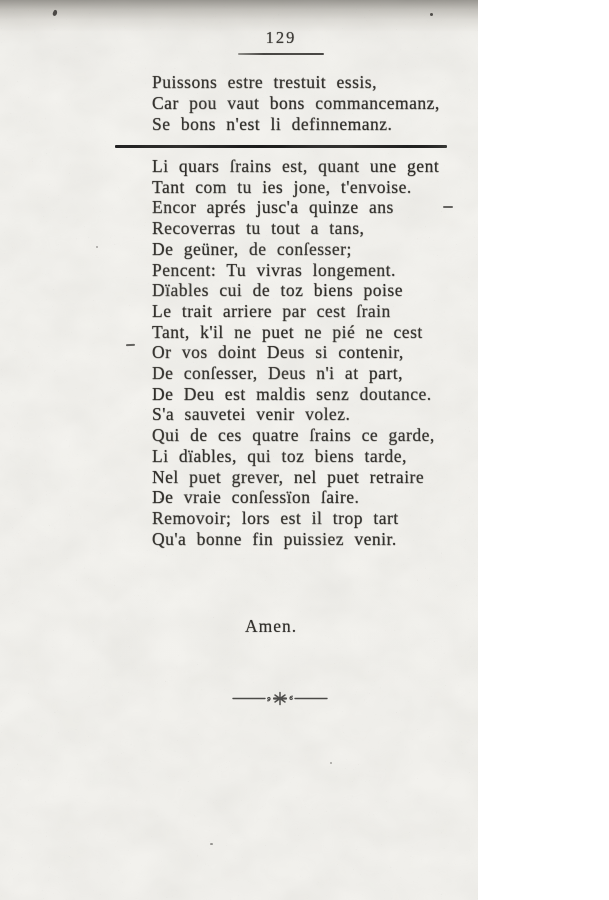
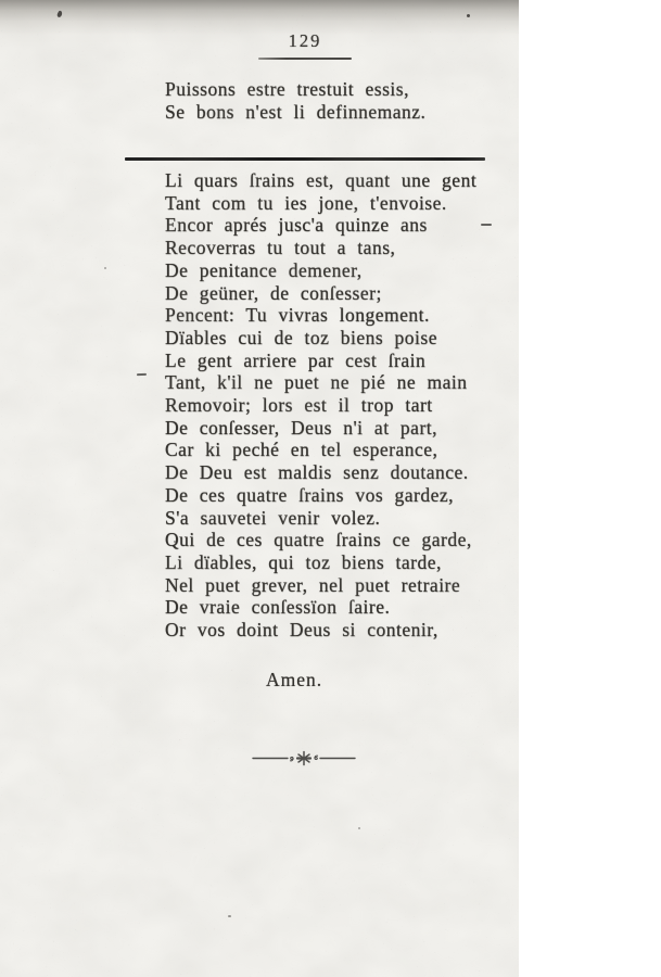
  129
  Puissons estre trestuit essis,
- Car pou vaut bons commancemanz,
  Se bons n'est li definnemanz.
  Li quars ſrains est, quant une gent
  Tant com tu ies jone, t'envoise.
  Encor aprés jusc'a quinze ans
  Recoverras tu tout a tans,
+ De penitance demener,
  De geüner, de conſesser;
  Pencent: Tu vivras longement.
  Dïables cui de toz biens poise
- Le trait arriere par cest ſrain
+ Le gent arriere par cest ſrain
- Tant, k'il ne puet ne pié ne cest
+ Tant, k'il ne puet ne pié ne main
- Or vos doint Deus si contenir,
+ Removoir; lors est il trop tart
  De conſesser, Deus n'i at part,
+ Car ki peché en tel esperance,
  De Deu est maldis senz doutance.
+ De ces quatre ſrains vos gardez,
  S'a sauvetei venir volez.
  Qui de ces quatre ſrains ce garde,
  Li dïables, qui toz biens tarde,
  Nel puet grever, nel puet retraire
  De vraie conſessïon ſaire.
- Removoir; lors est il trop tart
+ Or vos doint Deus si contenir,
- Qu'a bonne fin puissiez venir.
  Amen.
